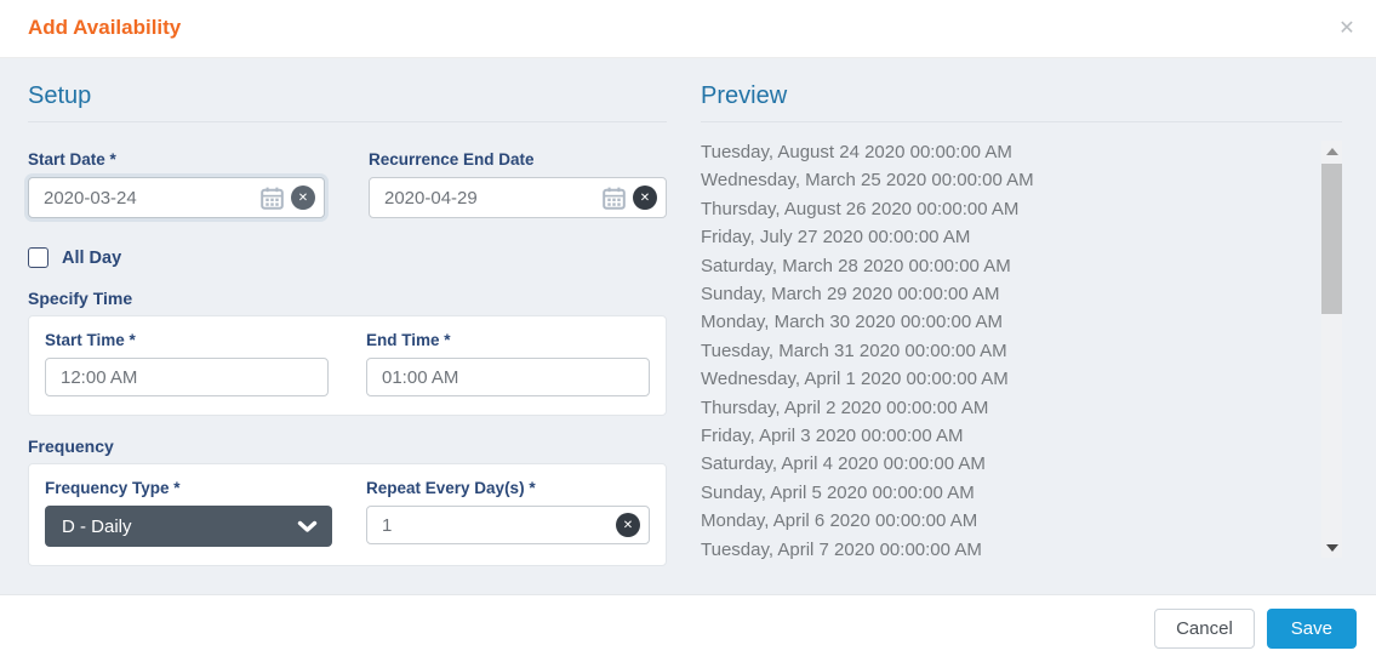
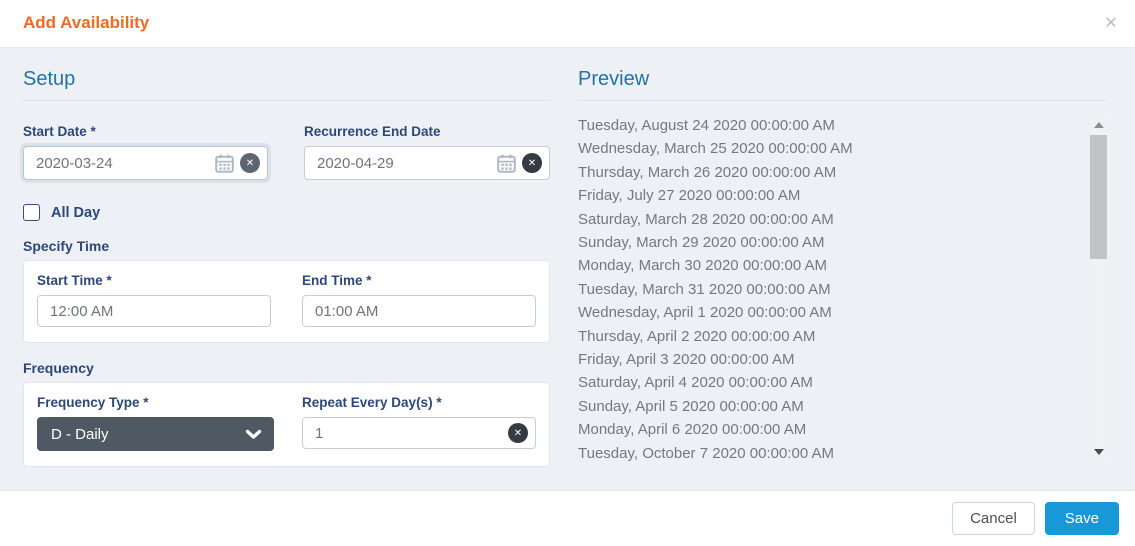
  Add Availability
  ✕
  Setup
  Start Date *
  2020-03-24
  ✕
  Recurrence End Date
  2020-04-29
  ✕
  All Day
  Specify Time
  Start Time *
  12:00 AM
  End Time *
  01:00 AM
  Frequency
  Frequency Type *
  D - Daily
  Repeat Every Day(s) *
  1
  ✕
  Preview
  Tuesday, August 24 2020 00:00:00 AM
  Wednesday, March 25 2020 00:00:00 AM
- Thursday, August 26 2020 00:00:00 AM
+ Thursday, March 26 2020 00:00:00 AM
  Friday, July 27 2020 00:00:00 AM
  Saturday, March 28 2020 00:00:00 AM
  Sunday, March 29 2020 00:00:00 AM
  Monday, March 30 2020 00:00:00 AM
  Tuesday, March 31 2020 00:00:00 AM
  Wednesday, April 1 2020 00:00:00 AM
  Thursday, April 2 2020 00:00:00 AM
  Friday, April 3 2020 00:00:00 AM
  Saturday, April 4 2020 00:00:00 AM
  Sunday, April 5 2020 00:00:00 AM
  Monday, April 6 2020 00:00:00 AM
- Tuesday, April 7 2020 00:00:00 AM
+ Tuesday, October 7 2020 00:00:00 AM
  Cancel
  Save
